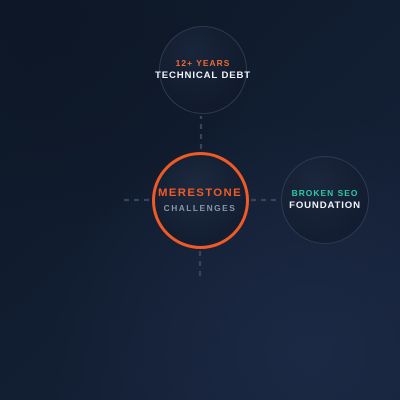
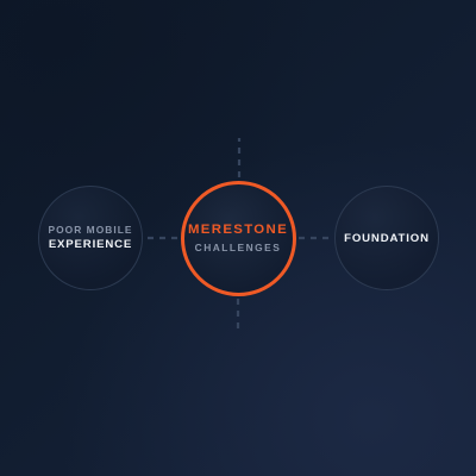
- 12+ YEARS
- TECHNICAL DEBT
- BROKEN SEO
  FOUNDATION
+ POOR MOBILE
+ EXPERIENCE
  MERESTONE
  CHALLENGES
